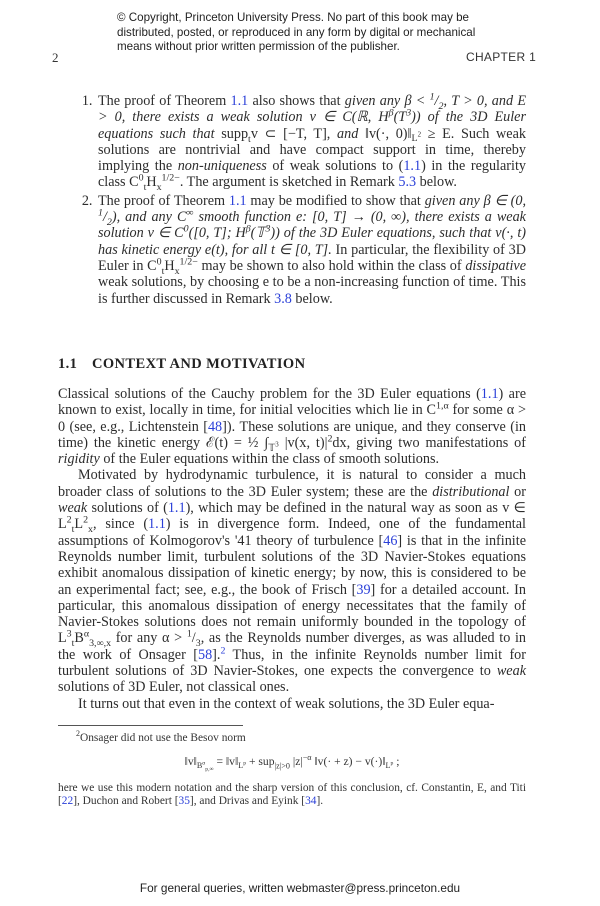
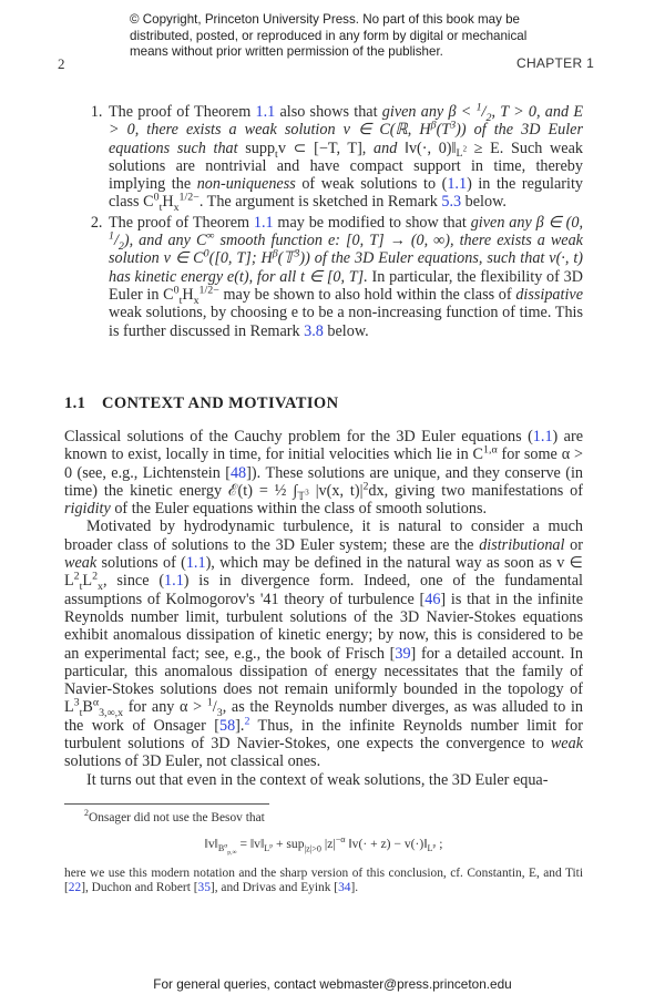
  © Copyright, Princeton University Press. No part of this book may be distributed, posted, or reproduced in any form by digital or mechanical means without prior written permission of the publisher.
  2
  CHAPTER 1
  The proof of Theorem 1.1 also shows that given any β < 1/2, T > 0, and E > 0, there exists a weak solution v ∈ C(ℝ, Hβ(T3)) of the 3D Euler equations such that supptv ⊂ [−T, T], and ‖v(·, 0)‖L2 ≥ E. Such weak solutions are nontrivial and have compact support in time, thereby implying the non-uniqueness of weak solutions to (1.1) in the regularity class C0tHx1/2−. The argument is sketched in Remark 5.3 below.
  The proof of Theorem 1.1 may be modified to show that given any β ∈ (0, 1/2), and any C∞ smooth function e: [0, T] → (0, ∞), there exists a weak solution v ∈ C0([0, T]; Hβ(𝕋3)) of the 3D Euler equations, such that v(·, t) has kinetic energy e(t), for all t ∈ [0, T]. In particular, the flexibility of 3D Euler in C0tHx1/2− may be shown to also hold within the class of dissipative weak solutions, by choosing e to be a non-increasing function of time. This is further discussed in Remark 3.8 below.
  1.1 CONTEXT AND MOTIVATION
  Classical solutions of the Cauchy problem for the 3D Euler equations (1.1) are known to exist, locally in time, for initial velocities which lie in C1,α for some α > 0 (see, e.g., Lichtenstein [48]). These solutions are unique, and they conserve (in time) the kinetic energy ℰ(t) = ½ ∫𝕋3 |v(x, t)|2dx, giving two manifestations of rigidity of the Euler equations within the class of smooth solutions.
  Motivated by hydrodynamic turbulence, it is natural to consider a much broader class of solutions to the 3D Euler system; these are the distributional or weak solutions of (1.1), which may be defined in the natural way as soon as v ∈ L2tL2x, since (1.1) is in divergence form. Indeed, one of the fundamental assumptions of Kolmogorov's '41 theory of turbulence [46] is that in the infinite Reynolds number limit, turbulent solutions of the 3D Navier-Stokes equations exhibit anomalous dissipation of kinetic energy; by now, this is considered to be an experimental fact; see, e.g., the book of Frisch [39] for a detailed account. In particular, this anomalous dissipation of energy necessitates that the family of Navier-Stokes solutions does not remain uniformly bounded in the topology of L3tBα3,∞,x for any α > 1/3, as the Reynolds number diverges, as was alluded to in the work of Onsager [58].2 Thus, in the infinite Reynolds number limit for turbulent solutions of 3D Navier-Stokes, one expects the convergence to weak solutions of 3D Euler, not classical ones.
  It turns out that even in the context of weak solutions, the 3D Euler equa-
- 2Onsager did not use the Besov norm
+ 2Onsager did not use the Besov that
  ‖v‖B = ‖v‖L + sup|z|>0 |z|−α ‖v(· + z) − v(·)‖L ;
  here we use this modern notation and the sharp version of this conclusion, cf. Constantin, E, and Titi [22], Duchon and Robert [35], and Drivas and Eyink [34].
- For general queries, written webmaster@press.princeton.edu
+ For general queries, contact webmaster@press.princeton.edu
